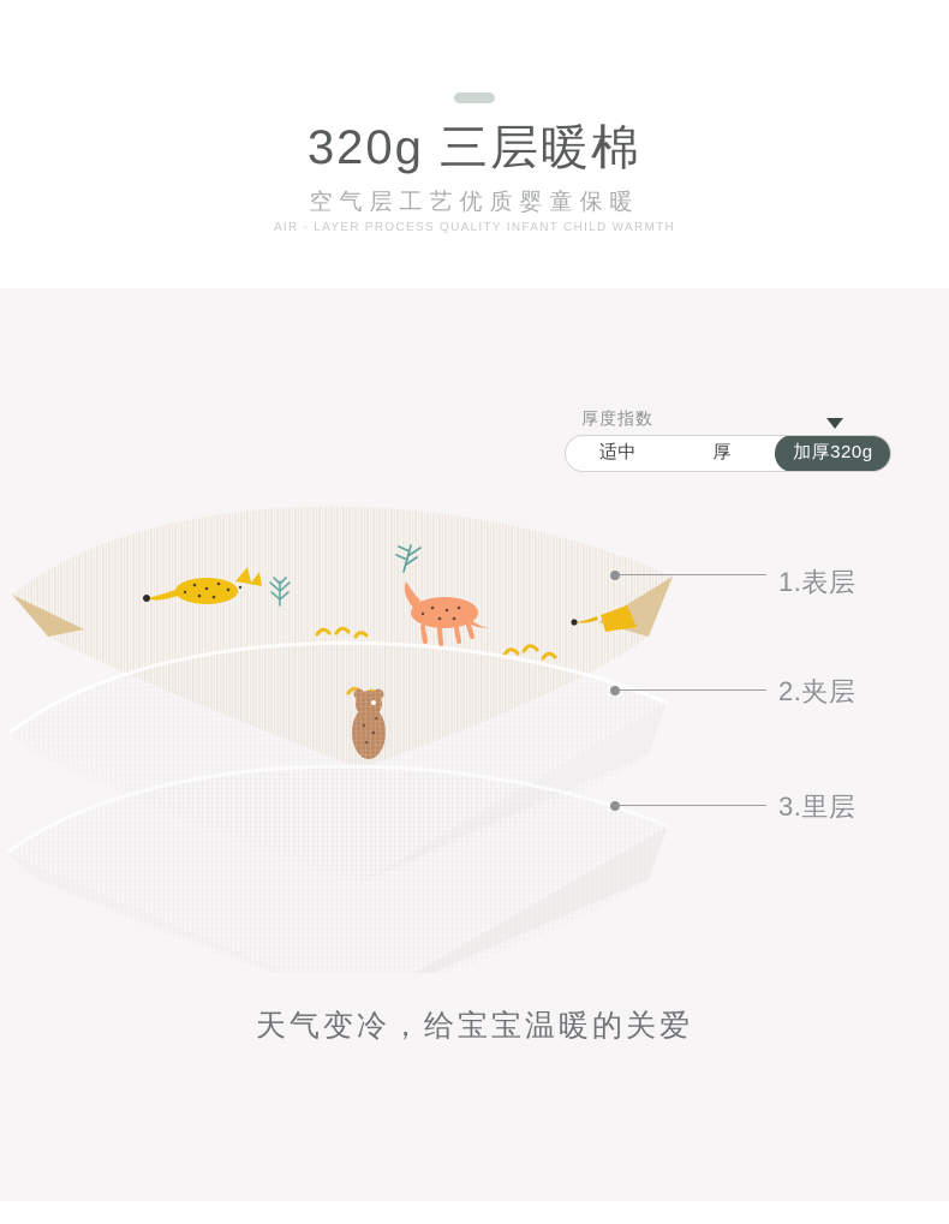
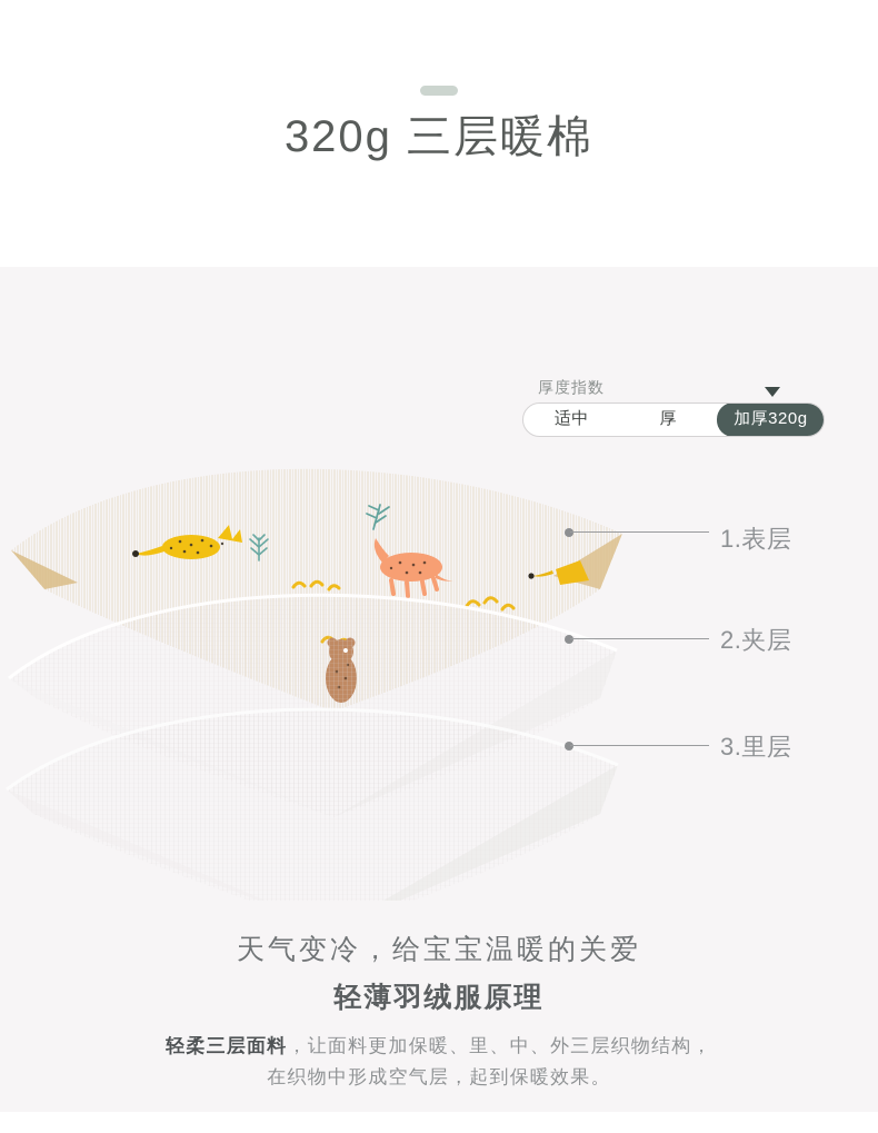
  320g 三层暖棉
- 空气层工艺优质婴童保暖
- AIR - LAYER PROCESS QUALITY INFANT CHILD WARMTH
  厚度指数
  适中
  厚
  加厚320g
  1.表层
  2.夹层
  3.里层
  天气变冷，给宝宝温暖的关爱
+ 轻薄羽绒服原理
+ 轻柔三层面料，让面料更加保暖、里、中、外三层织物结构，
+ 在织物中形成空气层，起到保暖效果。
